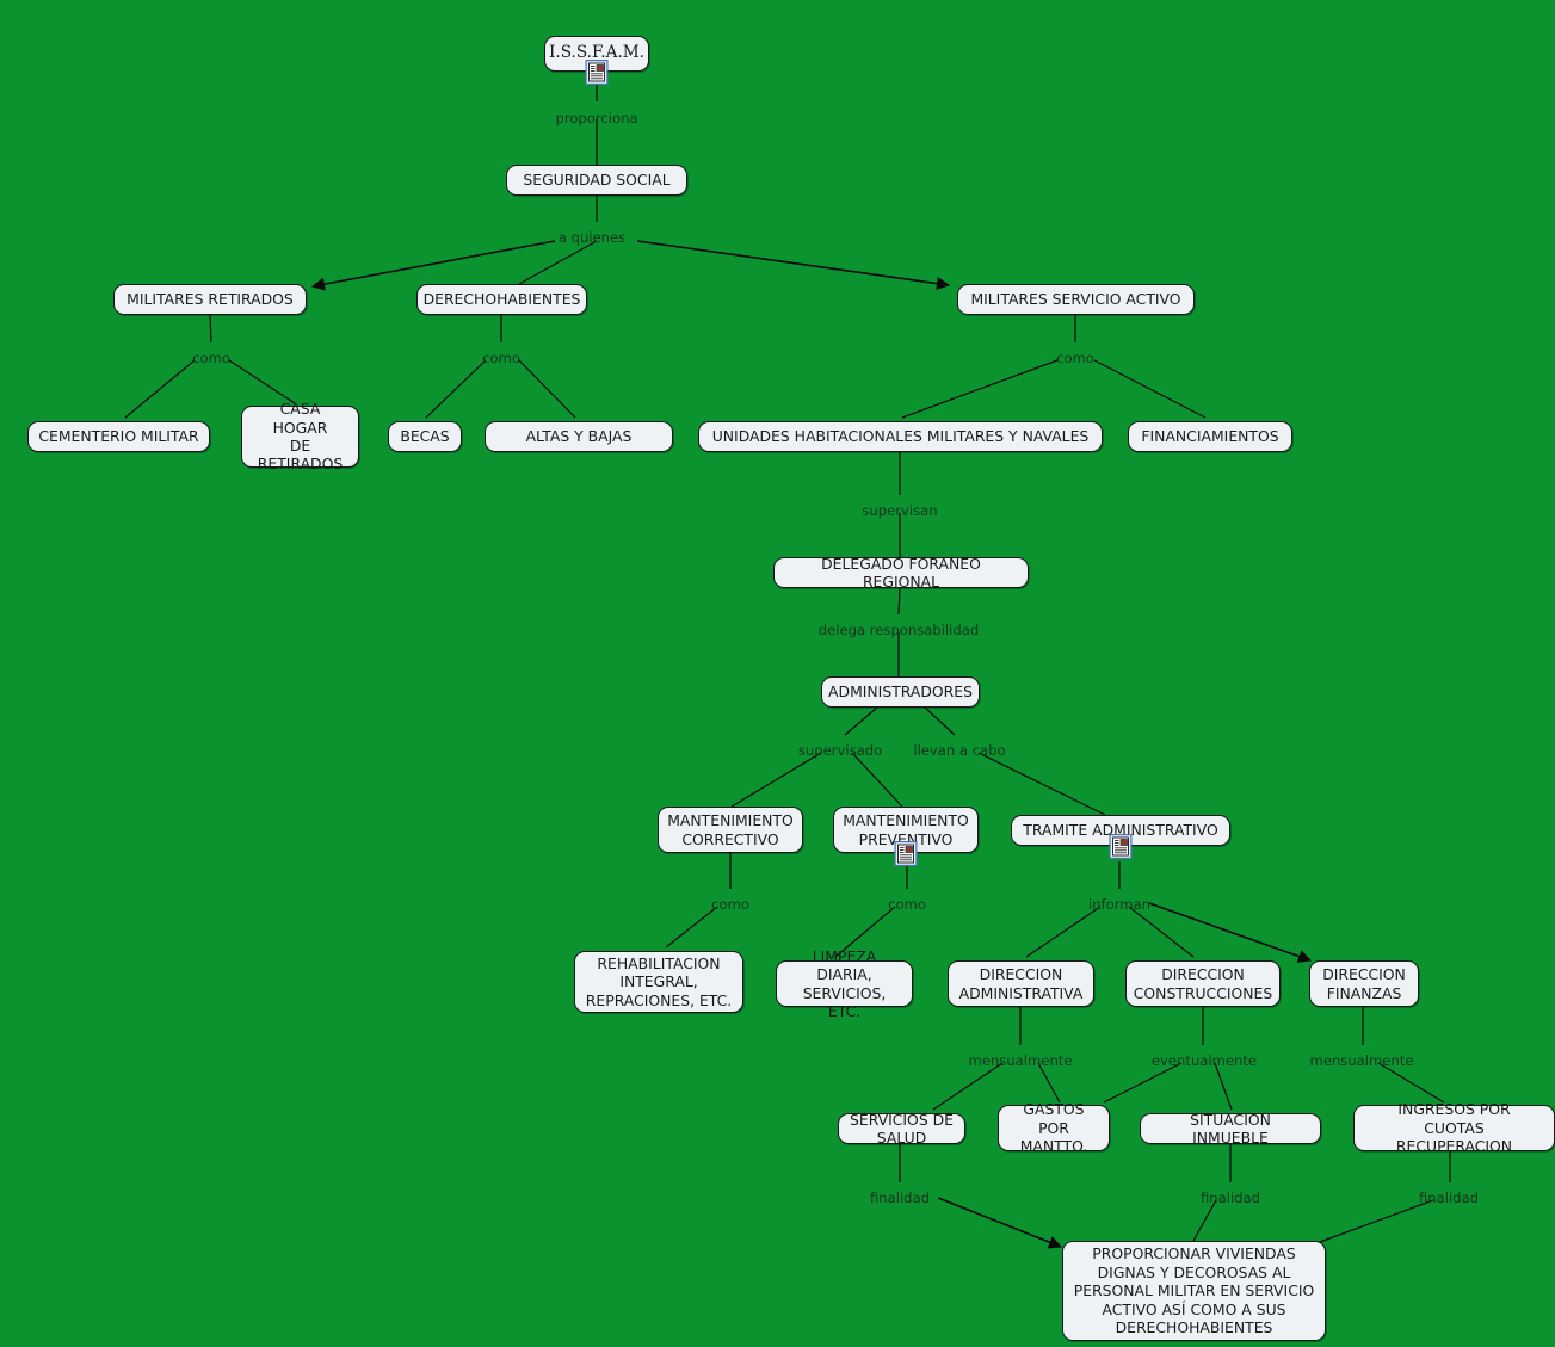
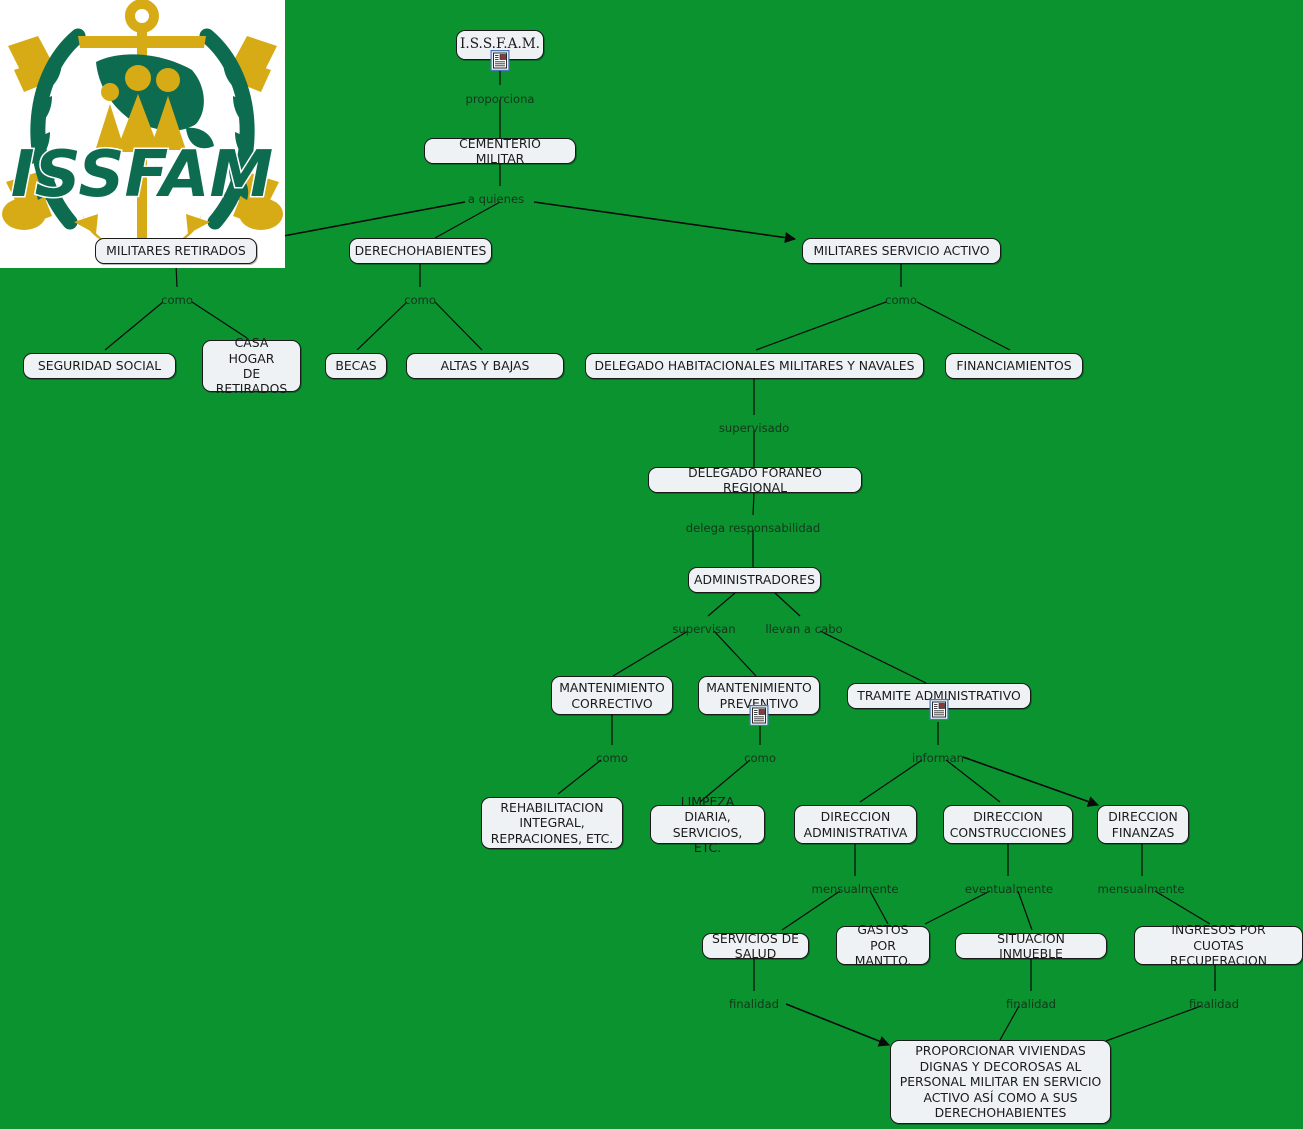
+ ISSFAM
  I.S.S.F.A.M.
- SEGURIDAD SOCIAL
+ CEMENTERIO MILITAR
  MILITARES RETIRADOS
  DERECHOHABIENTES
  MILITARES SERVICIO ACTIVO
- CEMENTERIO MILITAR
+ SEGURIDAD SOCIAL
  CASA HOGAR
  DE
  RETIRADOS
  BECAS
  ALTAS Y BAJAS
- UNIDADES HABITACIONALES MILITARES Y NAVALES
+ DELEGADO HABITACIONALES MILITARES Y NAVALES
  FINANCIAMIENTOS
  DELEGADO FORANEO REGIONAL
  ADMINISTRADORES
  MANTENIMIENTO
  CORRECTIVO
  MANTENIMIENTO
  PREVENTIVO
  TRAMITE ADMINISTRATIVO
  REHABILITACION
  INTEGRAL,
  REPRACIONES, ETC.
  LIMPEZA DIARIA,
  SERVICIOS, ETC.
  DIRECCION
  ADMINISTRATIVA
  DIRECCION
  CONSTRUCCIONES
  DIRECCION
  FINANZAS
  SERVICIOS DE SALUD
  GASTOS POR
  MANTTO.
  SITUACION INMUEBLE
  INGRESOS POR
  CUOTAS RECUPERACION
  PROPORCIONAR VIVIENDAS
  DIGNAS Y DECOROSAS AL
  PERSONAL MILITAR EN SERVICIO
  ACTIVO ASÍ COMO A SUS
  DERECHOHABIENTES
  proporciona
  a quienes
  como
  como
  como
- supervisan
+ supervisado
  delega responsabilidad
- supervisado
+ supervisan
  llevan a cabo
  como
  como
  informan
  mensualmente
  eventualmente
  mensualmente
  finalidad
  finalidad
  finalidad
